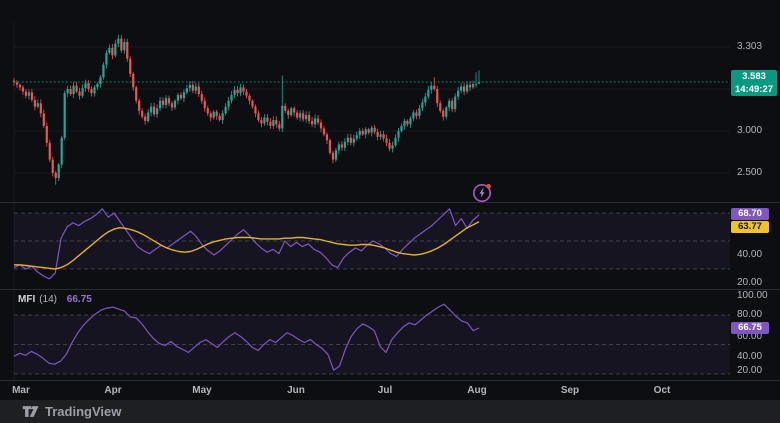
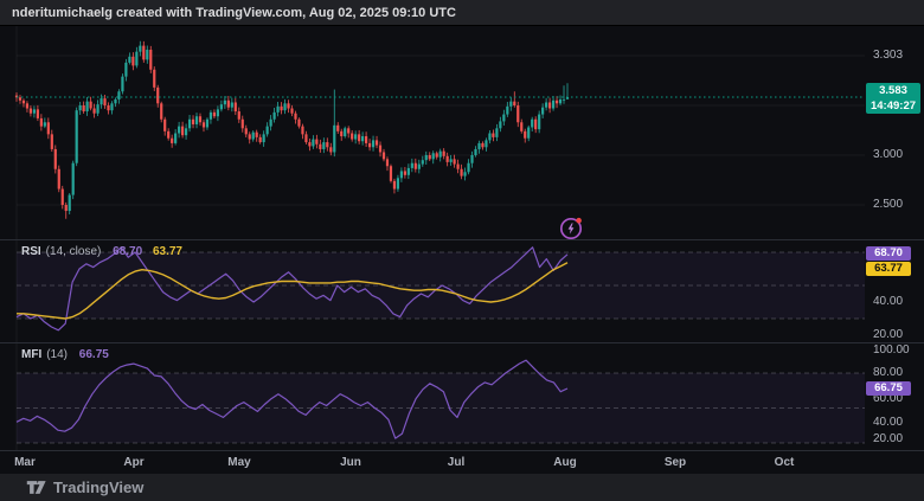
+ nderitumichaelg created with TradingView.com, Aug 02, 2025 09:10 UTC
+ RSI (14, close) 68.70 63.77
  MFI (14) 66.75
  3.303
  3.000
  2.500
  40.00
  20.00
  100.00
  80.00
  60.00
  40.00
  20.00
  Mar
  Apr
  May
  Jun
  Jul
  Aug
  Sep
  Oct
  3.583
  14:49:27
  68.70
  63.77
  66.75
  TradingView
